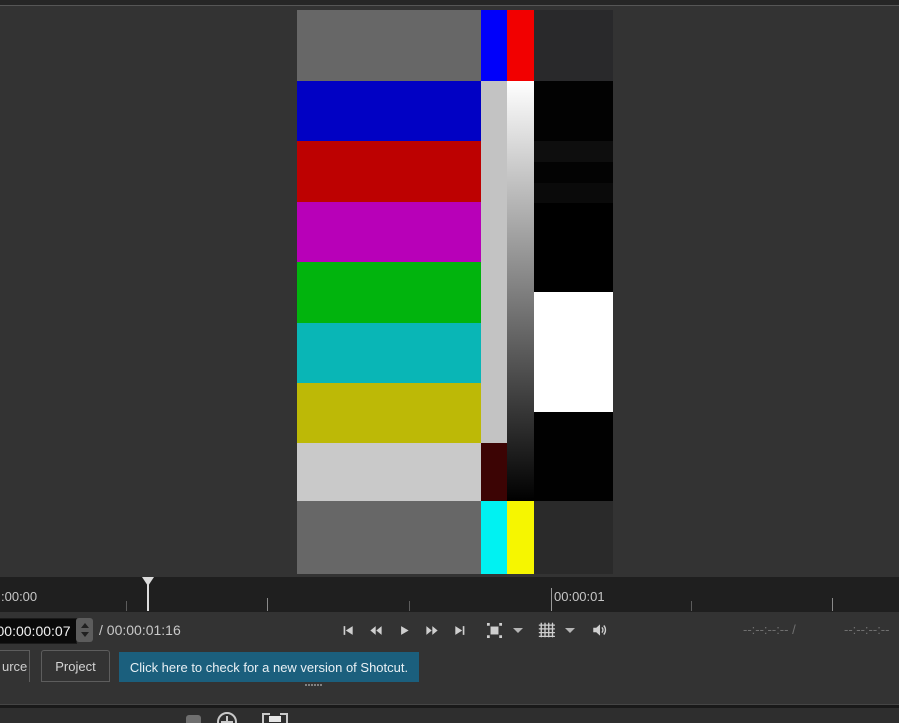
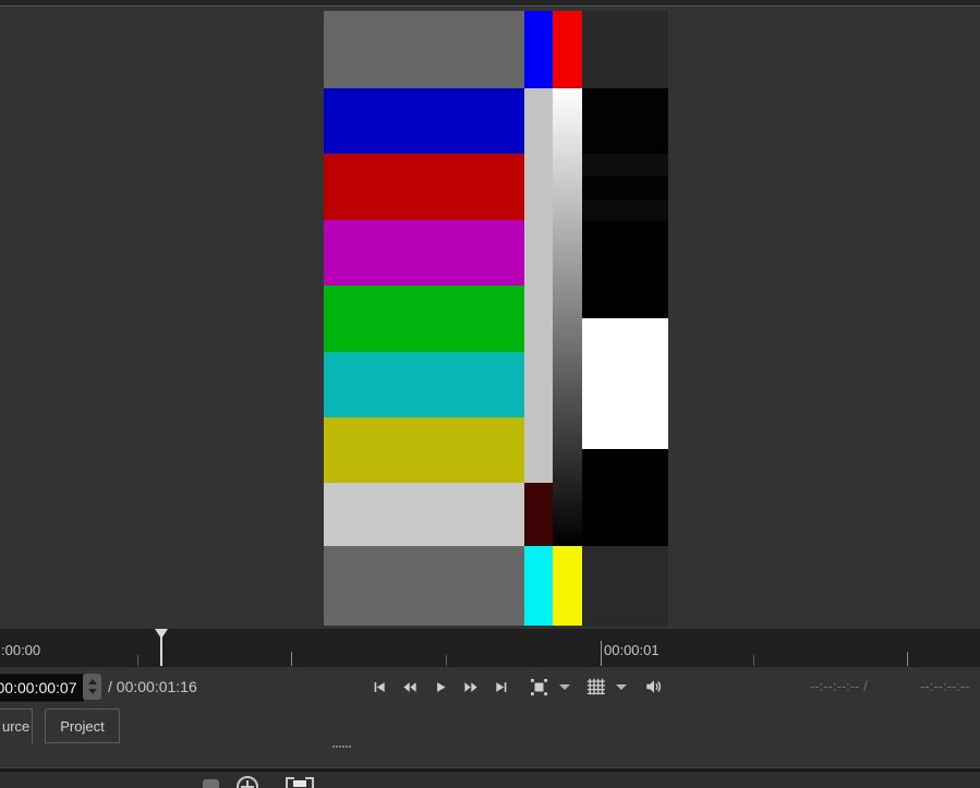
  :00:00
  00:00:01
  00:00:00:07
  / 00:00:01:16
  --:--:--:-- /
  --:--:--:--
  urce
  Project
- Click here to check for a new version of Shotcut.
